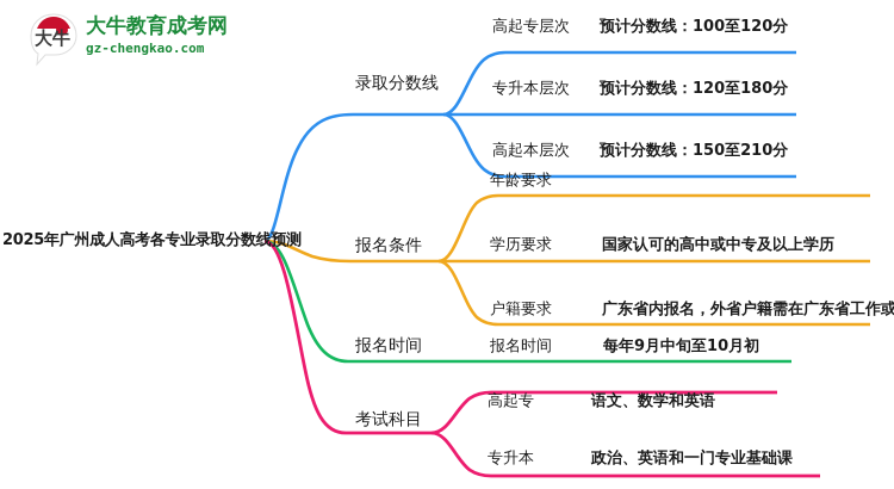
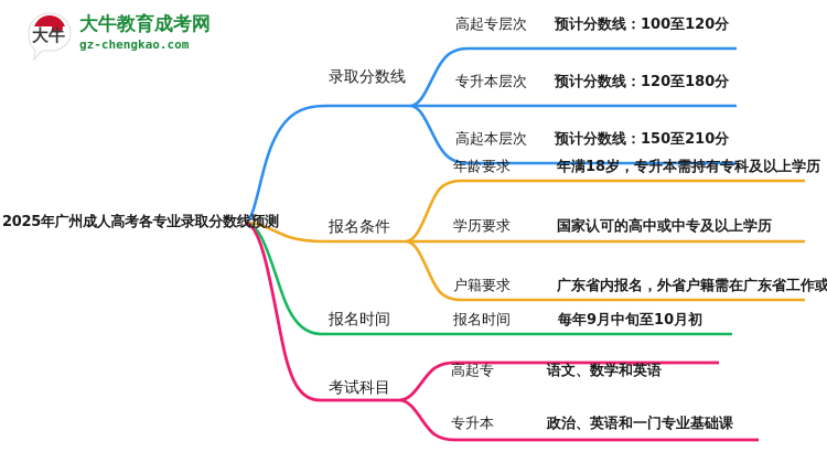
  大牛
  大牛教育成考网
  gz-chengkao.com
  2025年广州成人高考各专业录取分数线预测
  录取分数线
  高起专层次
  预计分数线：100至120分
  专升本层次
  预计分数线：120至180分
  高起本层次
  预计分数线：150至210分
  报名条件
  年龄要求
+ 年满18岁，专升本需持有专科及以上学历
  学历要求
  国家认可的高中或中专及以上学历
  户籍要求
  广东省内报名，外省户籍需在广东省工作或
  报名时间
  报名时间
  每年9月中旬至10月初
  考试科目
  高起专
  语文、数学和英语
  专升本
  政治、英语和一门专业基础课
